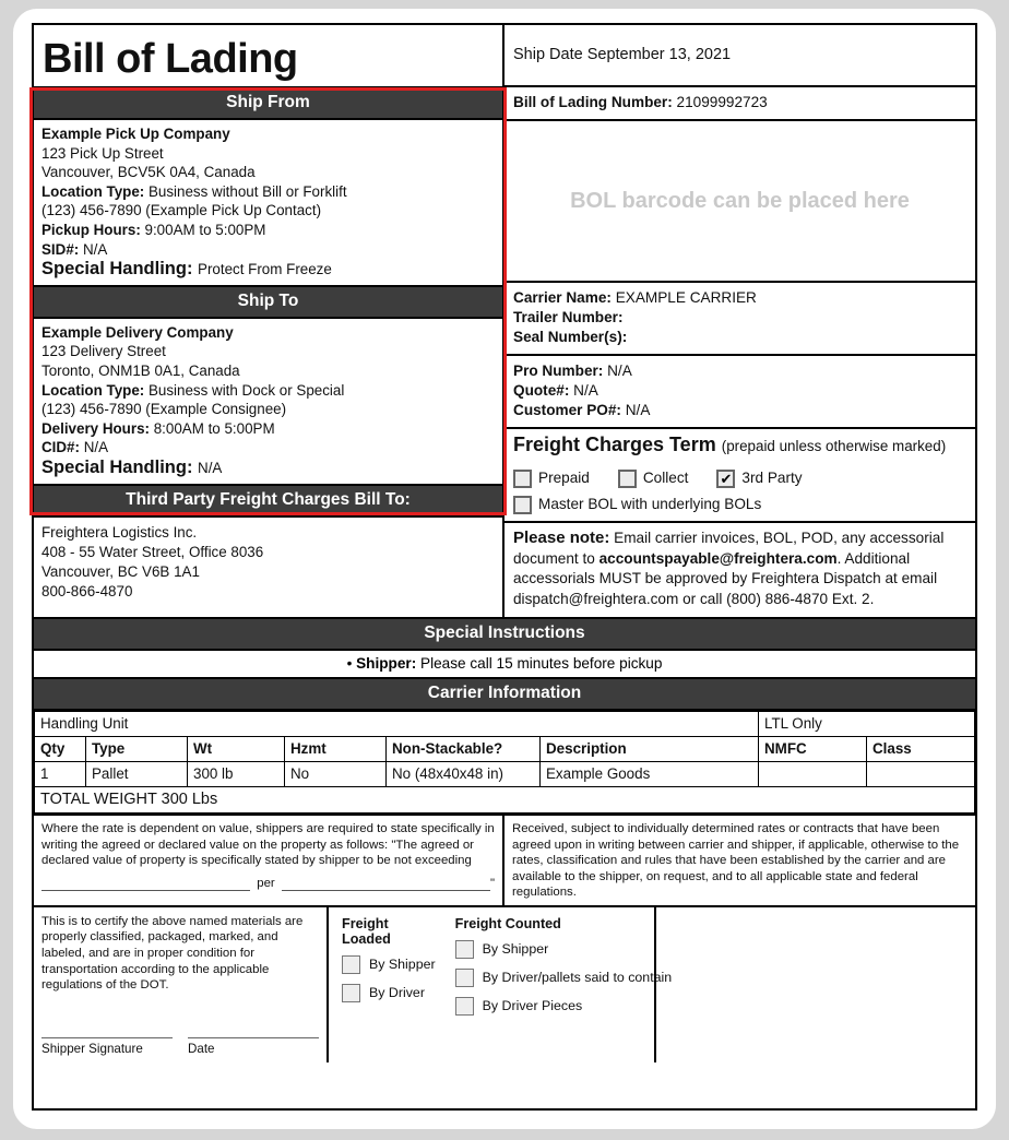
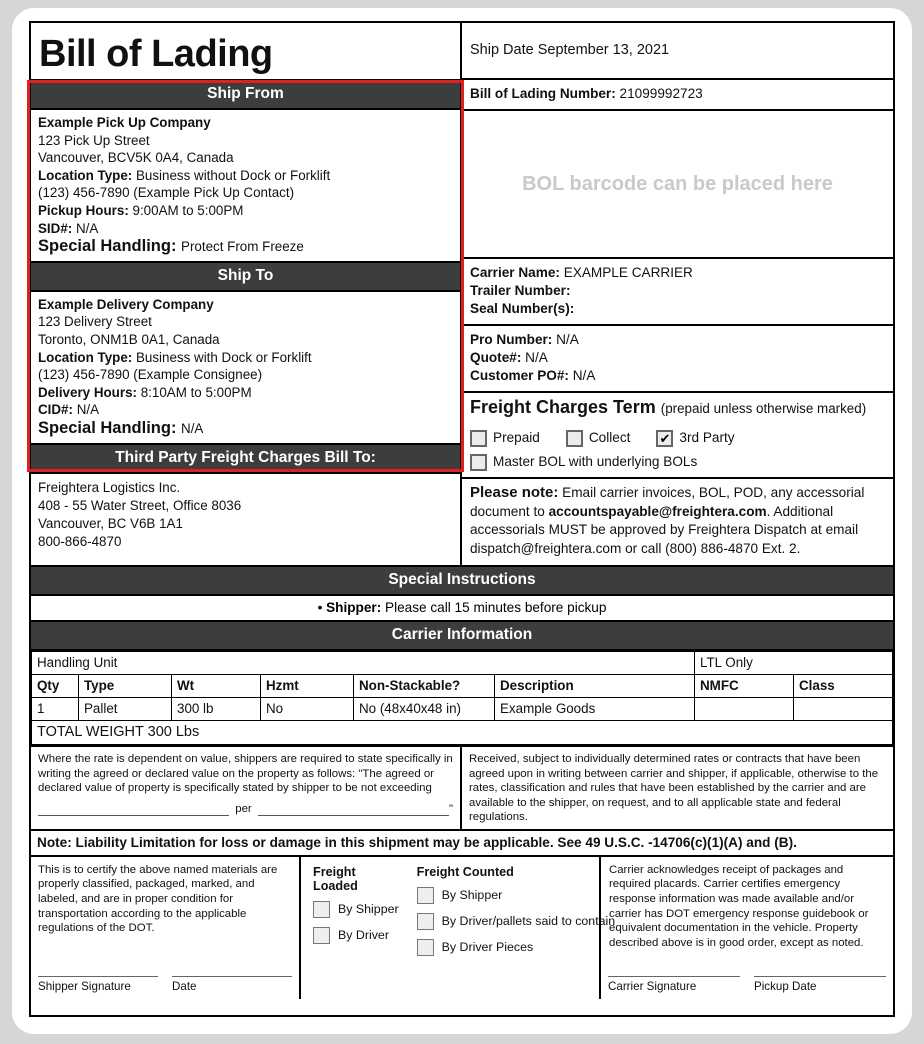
  Bill of Lading
  Ship From
  Example Pick Up Company
  123 Pick Up Street
  Vancouver, BCV5K 0A4, Canada
- Location Type: Business without Bill or Forklift
+ Location Type: Business without Dock or Forklift
  (123) 456-7890 (Example Pick Up Contact)
  Pickup Hours: 9:00AM to 5:00PM
  SID#: N/A
  Special Handling: Protect From Freeze
  Ship To
  Example Delivery Company
  123 Delivery Street
  Toronto, ONM1B 0A1, Canada
- Location Type: Business with Dock or Special
+ Location Type: Business with Dock or Forklift
  (123) 456-7890 (Example Consignee)
- Delivery Hours: 8:00AM to 5:00PM
+ Delivery Hours: 8:10AM to 5:00PM
  CID#: N/A
  Special Handling: N/A
  Third Party Freight Charges Bill To:
  Freightera Logistics Inc.
  408 - 55 Water Street, Office 8036
  Vancouver, BC V6B 1A1
  800-866-4870
  Ship Date September 13, 2021
  Bill of Lading Number: 21099992723
  BOL barcode can be placed here
  Carrier Name: EXAMPLE CARRIER
  Trailer Number:
  Seal Number(s):
  Pro Number: N/A
  Quote#: N/A
  Customer PO#: N/A
  Freight Charges Term (prepaid unless otherwise marked)
  Prepaid
  Collect
  ✔
  3rd Party
  Master BOL with underlying BOLs
  Please note: Email carrier invoices, BOL, POD, any accessorial document to accountspayable@freightera.com. Additional accessorials MUST be approved by Freightera Dispatch at email dispatch@freightera.com or call (800) 886-4870 Ext. 2.
  Special Instructions
  • Shipper: Please call 15 minutes before pickup
  Carrier Information
  Handling Unit	LTL Only
  Qty	Type	Wt	Hzmt	Non-Stackable?	Description	NMFC	Class
  1	Pallet	300 lb	No	No (48x40x48 in)	Example Goods
  TOTAL WEIGHT 300 Lbs
  Where the rate is dependent on value, shippers are required to state specifically in writing the agreed or declared value on the property as follows: "The agreed or declared value of property is specifically stated by shipper to be not exceeding
  per
  "
  Received, subject to individually determined rates or contracts that have been agreed upon in writing between carrier and shipper, if applicable, otherwise to the rates, classification and rules that have been established by the carrier and are available to the shipper, on request, and to all applicable state and federal regulations.
+ Note: Liability Limitation for loss or damage in this shipment may be applicable. See 49 U.S.C. -14706(c)(1)(A) and (B).
  This is to certify the above named materials are properly classified, packaged, marked, and labeled, and are in proper condition for transportation according to the applicable regulations of the DOT.
  Shipper Signature
  Date
  Freight Loaded
  By Shipper
  By Driver
  Freight Counted
  By Shipper
  By Driver/pallets said to contain
  By Driver Pieces
+ Carrier acknowledges receipt of packages and required placards. Carrier certifies emergency response information was made available and/or carrier has DOT emergency response guidebook or equivalent documentation in the vehicle. Property described above is in good order, except as noted.
+ Carrier Signature
+ Pickup Date
